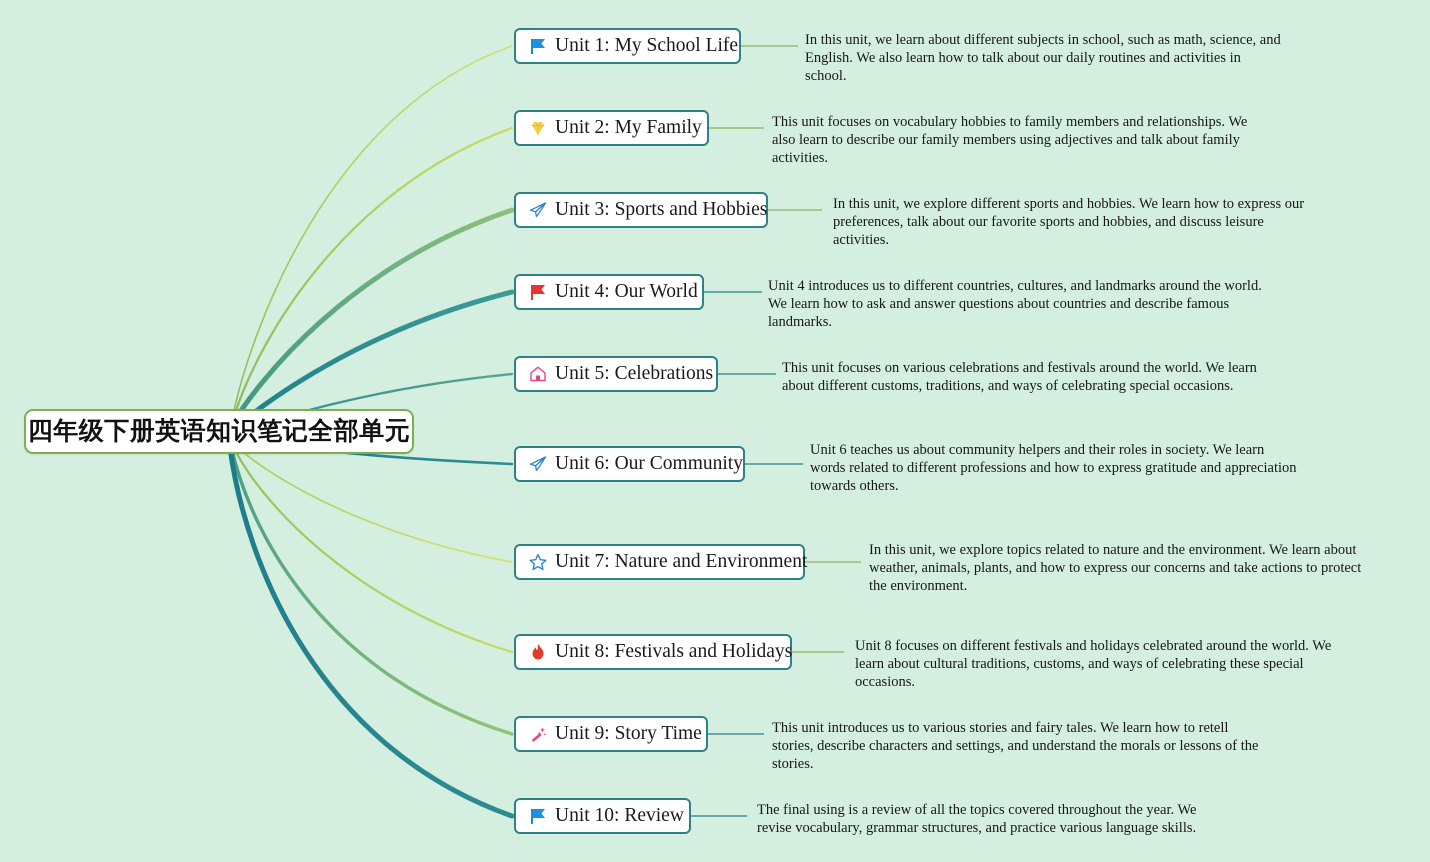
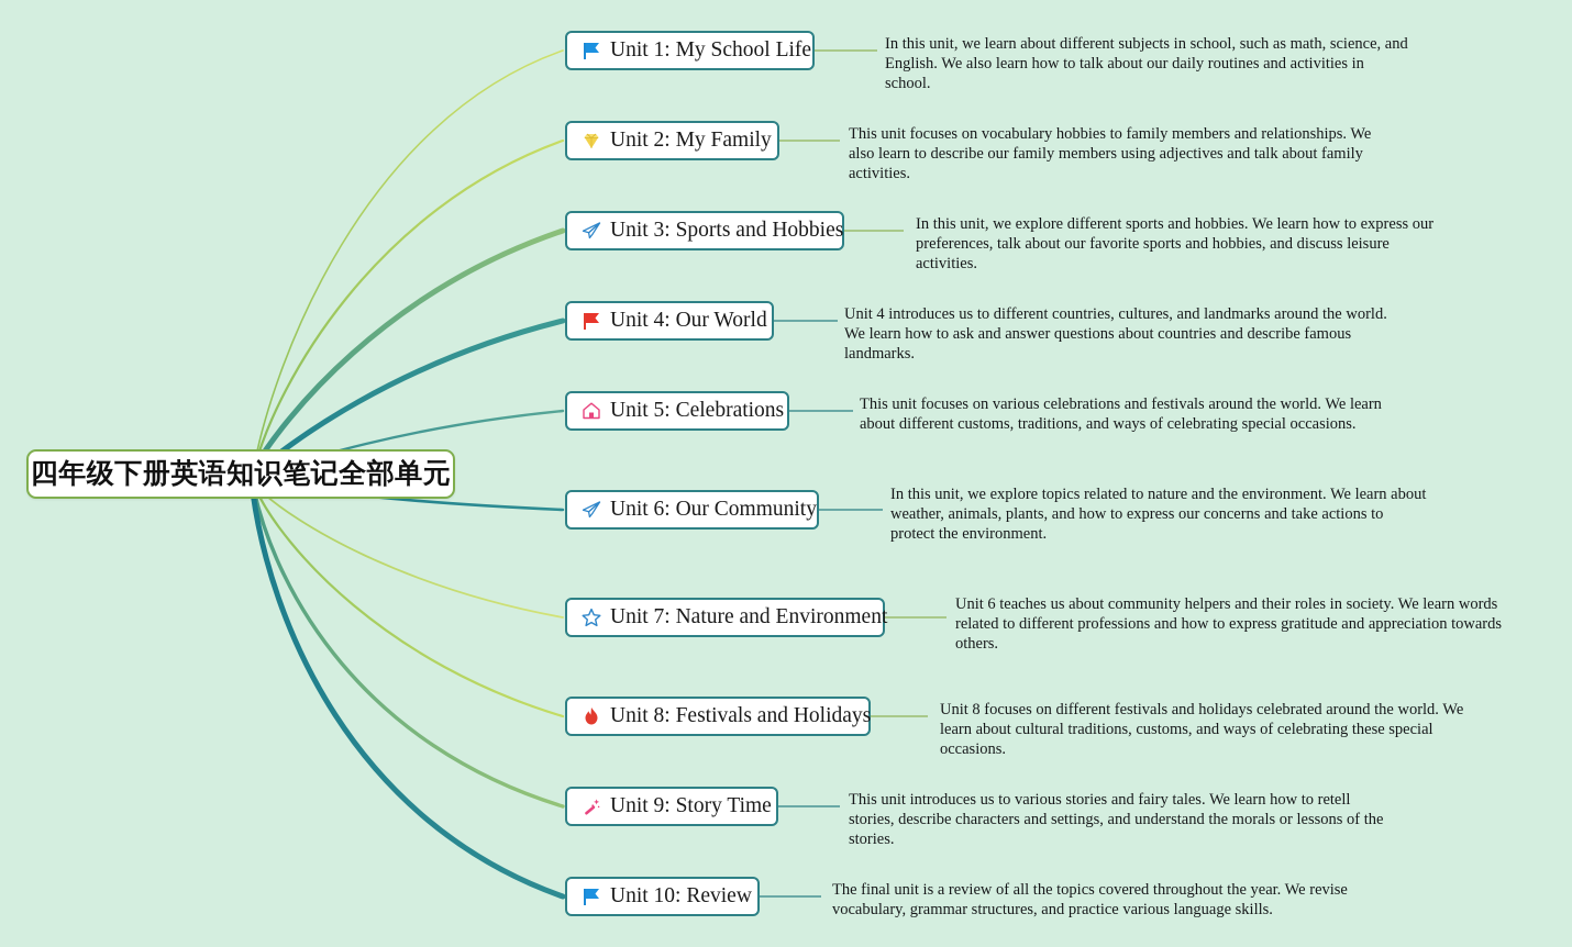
  四年级下册英语知识笔记全部单元
  Unit 1: My School Life
  In this unit, we learn about different subjects in school, such as math, science, and English. We also learn how to talk about our daily routines and activities in school.
  Unit 2: My Family
  This unit focuses on vocabulary hobbies to family members and relationships. We also learn to describe our family members using adjectives and talk about family activities.
  Unit 3: Sports and Hobbies
  In this unit, we explore different sports and hobbies. We learn how to express our preferences, talk about our favorite sports and hobbies, and discuss leisure activities.
  Unit 4: Our World
  Unit 4 introduces us to different countries, cultures, and landmarks around the world. We learn how to ask and answer questions about countries and describe famous landmarks.
  Unit 5: Celebrations
  This unit focuses on various celebrations and festivals around the world. We learn about different customs, traditions, and ways of celebrating special occasions.
  Unit 6: Our Community
- Unit 6 teaches us about community helpers and their roles in society. We learn words related to different professions and how to express gratitude and appreciation towards others.
+ In this unit, we explore topics related to nature and the environment. We learn about weather, animals, plants, and how to express our concerns and take actions to protect the environment.
  Unit 7: Nature and Environment
- In this unit, we explore topics related to nature and the environment. We learn about weather, animals, plants, and how to express our concerns and take actions to protect the environment.
+ Unit 6 teaches us about community helpers and their roles in society. We learn words related to different professions and how to express gratitude and appreciation towards others.
  Unit 8: Festivals and Holidays
  Unit 8 focuses on different festivals and holidays celebrated around the world. We learn about cultural traditions, customs, and ways of celebrating these special occasions.
  Unit 9: Story Time
  This unit introduces us to various stories and fairy tales. We learn how to retell stories, describe characters and settings, and understand the morals or lessons of the stories.
  Unit 10: Review
- The final using is a review of all the topics covered throughout the year. We revise vocabulary, grammar structures, and practice various language skills.
+ The final unit is a review of all the topics covered throughout the year. We revise vocabulary, grammar structures, and practice various language skills.
